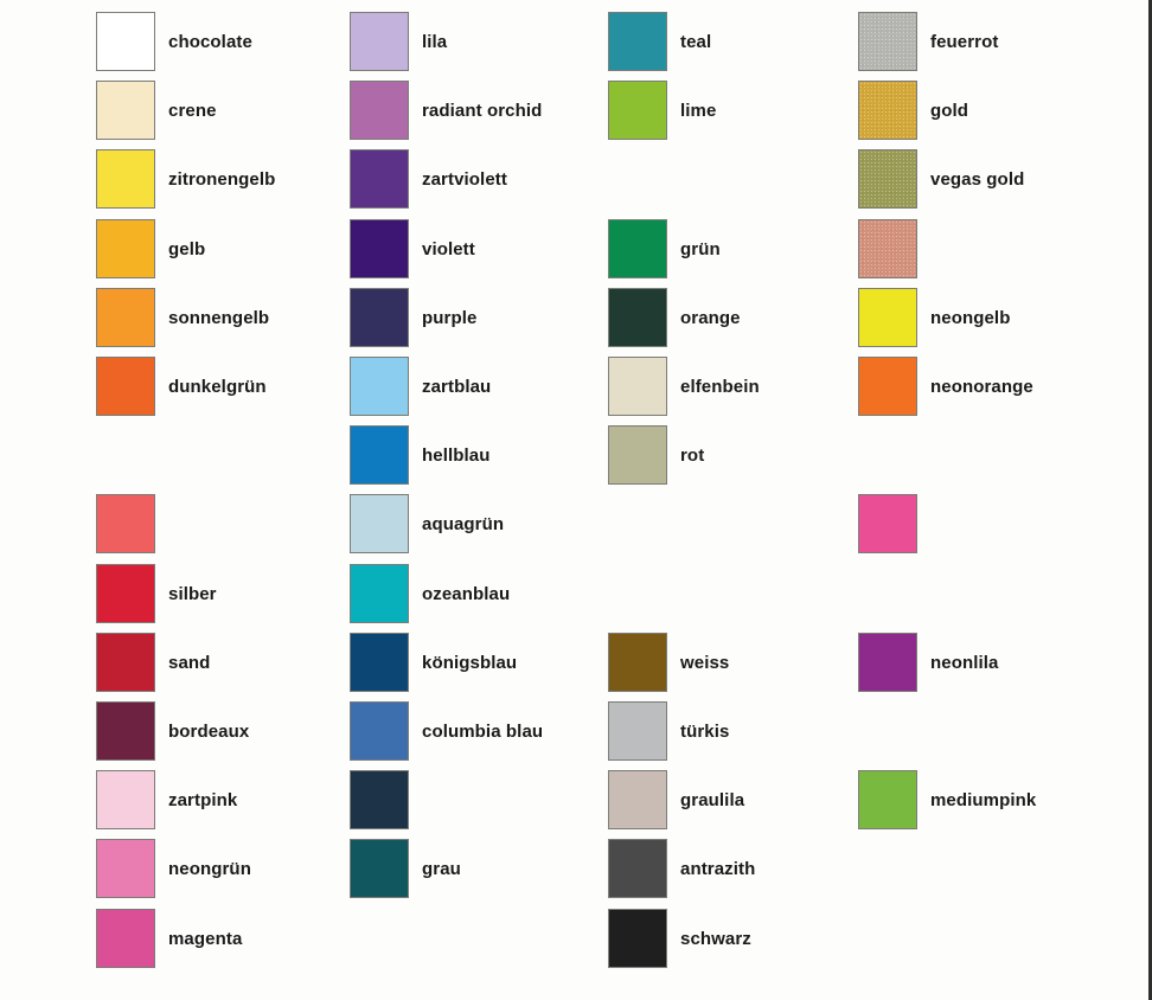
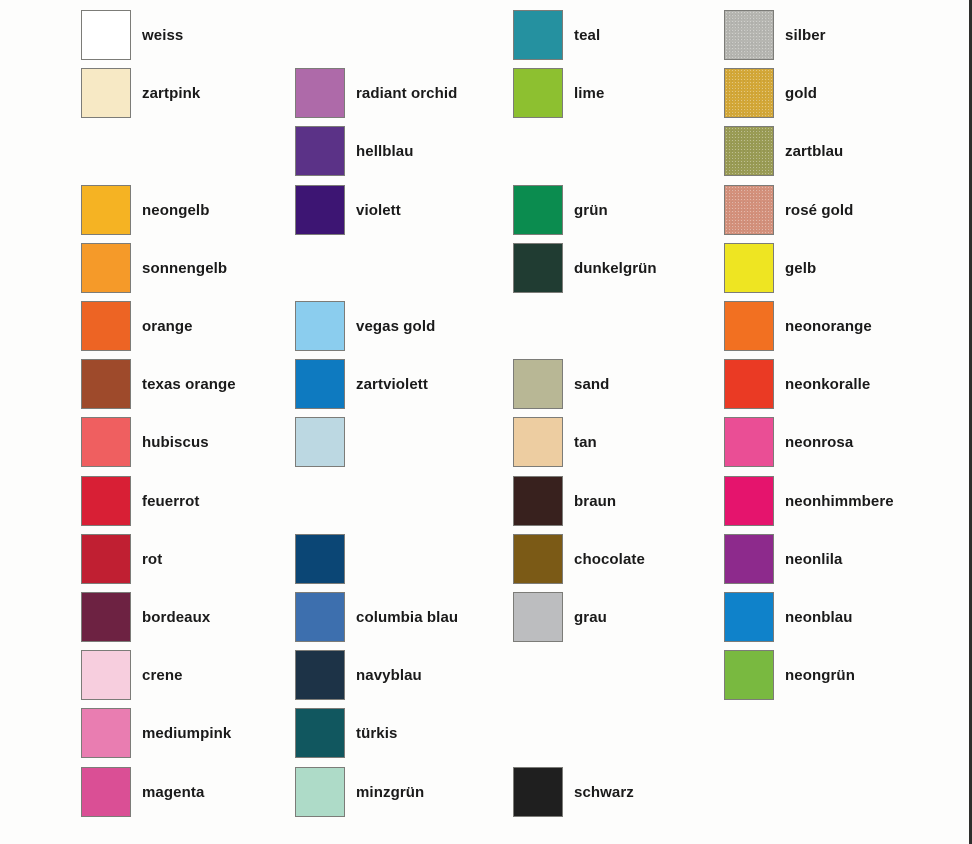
- chocolate
+ weiss
- crene
+ zartpink
- zitronengelb
- gelb
+ neongelb
  sonnengelb
- dunkelgrün
+ orange
+ texas orange
+ hubiscus
- silber
+ feuerrot
- sand
+ rot
  bordeaux
- zartpink
+ crene
- neongrün
+ mediumpink
  magenta
- lila
  radiant orchid
- zartviolett
+ hellblau
  violett
- purple
- zartblau
+ vegas gold
- hellblau
+ zartviolett
- aquagrün
- ozeanblau
- königsblau
  columbia blau
+ navyblau
- grau
+ türkis
+ minzgrün
  teal
  lime
  grün
- orange
+ dunkelgrün
- elfenbein
- rot
+ sand
+ tan
+ braun
- weiss
+ chocolate
- türkis
+ grau
- graulila
- antrazith
  schwarz
- feuerrot
+ silber
  gold
- vegas gold
+ zartblau
+ rosé gold
- neongelb
+ gelb
  neonorange
+ neonkoralle
+ neonrosa
+ neonhimmbere
  neonlila
+ neonblau
- mediumpink
+ neongrün
